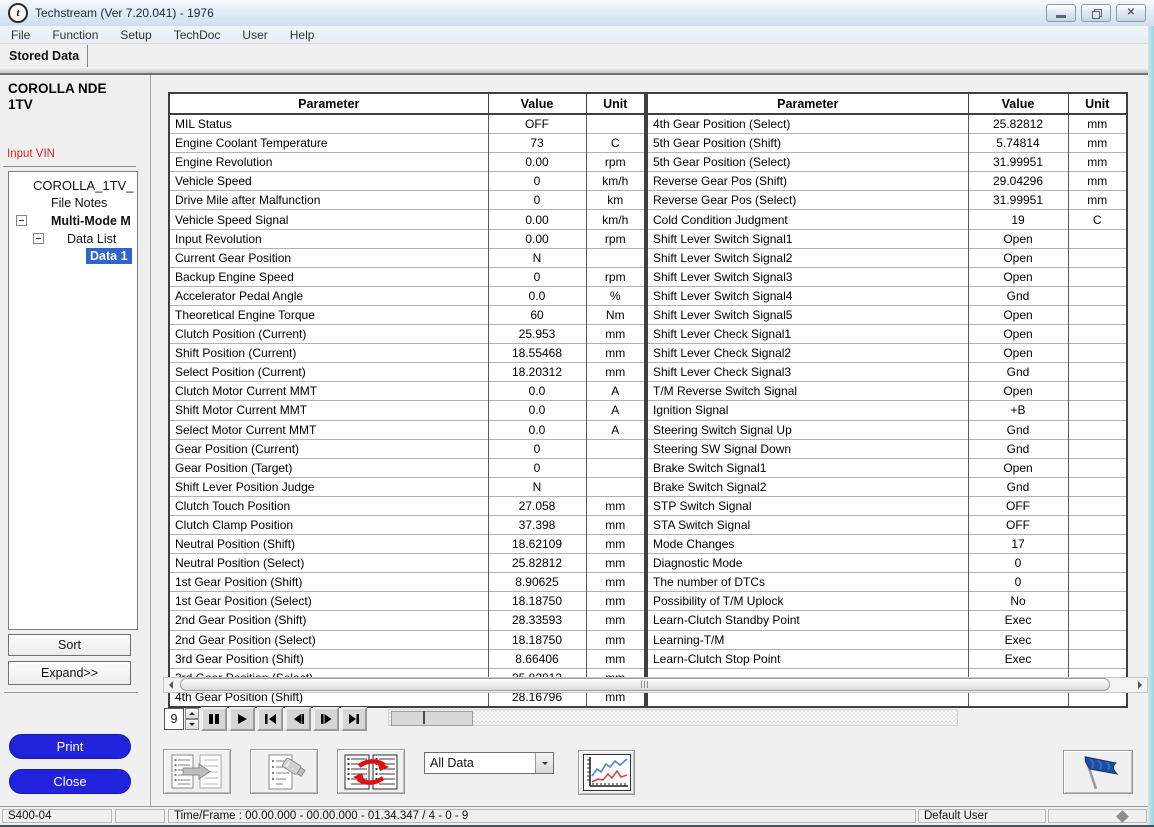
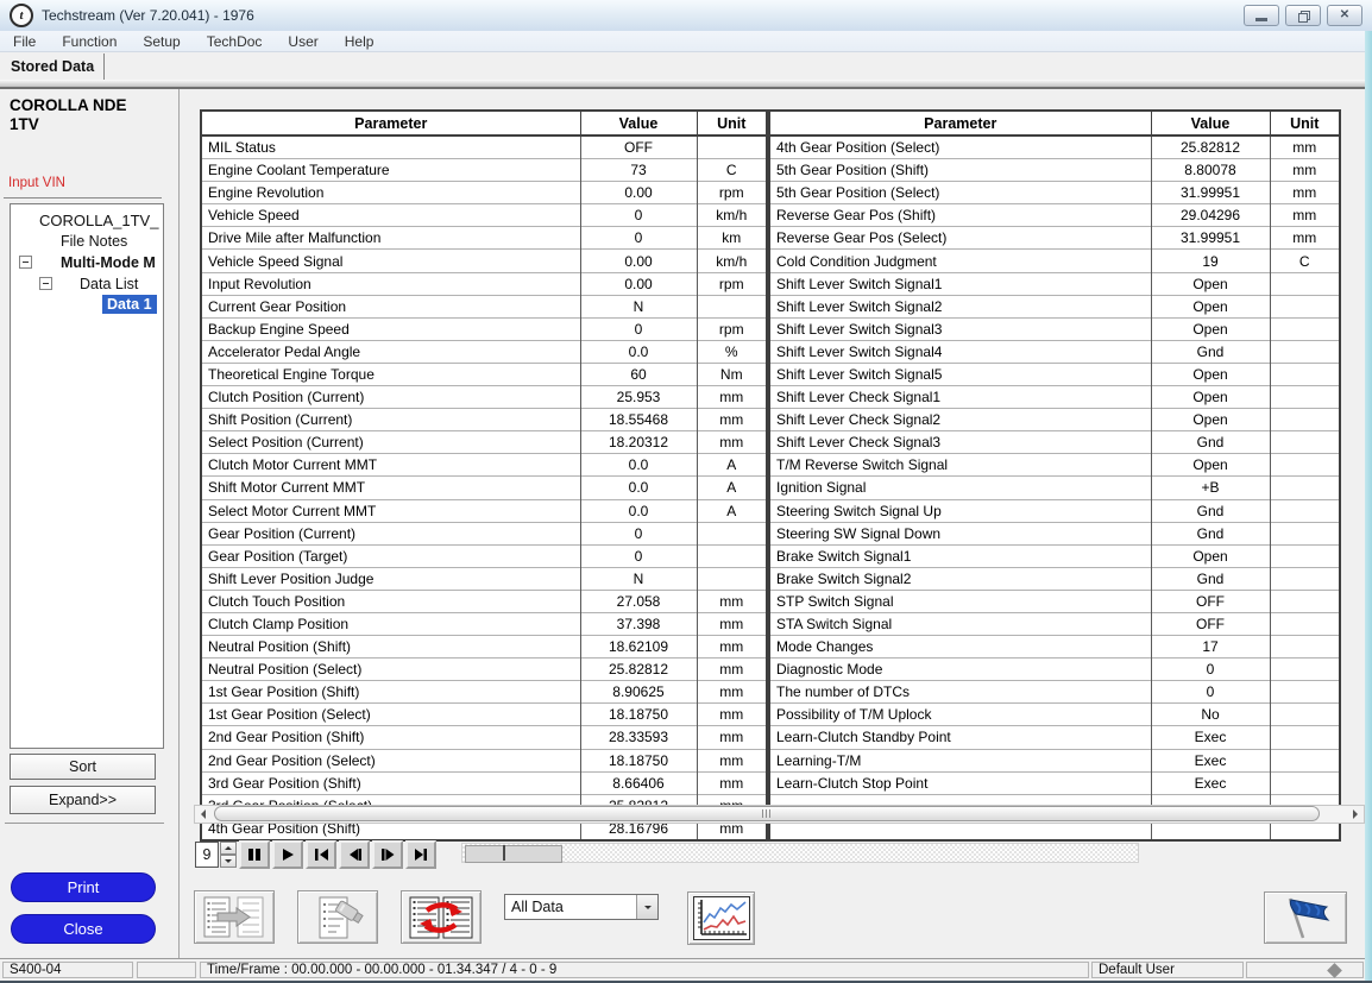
  t
  Techstream (Ver 7.20.041) - 1976
  ✕
  File
  Function
  Setup
  TechDoc
  User
  Help
  Stored Data
  COROLLA NDE
  1TV
  Input VIN
  COROLLA_1TV_
  File Notes
  Multi-Mode M
  Data List
  Data 1
  Sort
  Expand>>
  Print
  Close
  Parameter	Value	Unit
  MIL Status	OFF
  Engine Coolant Temperature	73	C
  Engine Revolution	0.00	rpm
  Vehicle Speed	0	km/h
  Drive Mile after Malfunction	0	km
  Vehicle Speed Signal	0.00	km/h
  Input Revolution	0.00	rpm
  Current Gear Position	N
  Backup Engine Speed	0	rpm
  Accelerator Pedal Angle	0.0	%
  Theoretical Engine Torque	60	Nm
  Clutch Position (Current)	25.953	mm
  Shift Position (Current)	18.55468	mm
  Select Position (Current)	18.20312	mm
  Clutch Motor Current MMT	0.0	A
  Shift Motor Current MMT	0.0	A
  Select Motor Current MMT	0.0	A
  Gear Position (Current)	0
  Gear Position (Target)	0
  Shift Lever Position Judge	N
  Clutch Touch Position	27.058	mm
  Clutch Clamp Position	37.398	mm
  Neutral Position (Shift)	18.62109	mm
  Neutral Position (Select)	25.82812	mm
  1st Gear Position (Shift)	8.90625	mm
  1st Gear Position (Select)	18.18750	mm
  2nd Gear Position (Shift)	28.33593	mm
  2nd Gear Position (Select)	18.18750	mm
  3rd Gear Position (Shift)	8.66406	mm
  4th Gear Position (Shift)	28.16796	mm
  Parameter	Value	Unit
  4th Gear Position (Select)	25.82812	mm
- 5th Gear Position (Shift)	5.74814	mm
+ 5th Gear Position (Shift)	8.80078	mm
  5th Gear Position (Select)	31.99951	mm
  Reverse Gear Pos (Shift)	29.04296	mm
  Reverse Gear Pos (Select)	31.99951	mm
  Cold Condition Judgment	19	C
  Shift Lever Switch Signal1	Open
  Shift Lever Switch Signal2	Open
  Shift Lever Switch Signal3	Open
  Shift Lever Switch Signal4	Gnd
  Shift Lever Switch Signal5	Open
  Shift Lever Check Signal1	Open
  Shift Lever Check Signal2	Open
  Shift Lever Check Signal3	Gnd
  T/M Reverse Switch Signal	Open
  Ignition Signal	+B
  Steering Switch Signal Up	Gnd
  Steering SW Signal Down	Gnd
  Brake Switch Signal1	Open
  Brake Switch Signal2	Gnd
  STP Switch Signal	OFF
  STA Switch Signal	OFF
  Mode Changes	17
  Diagnostic Mode	0
  The number of DTCs	0
  Possibility of T/M Uplock	No
  Learn-Clutch Standby Point	Exec
  Learning-T/M	Exec
  Learn-Clutch Stop Point	Exec
  9
  All Data
  S400-04
  Time/Frame : 00.00.000 - 00.00.000 - 01.34.347 / 4 - 0 - 9
  Default User
